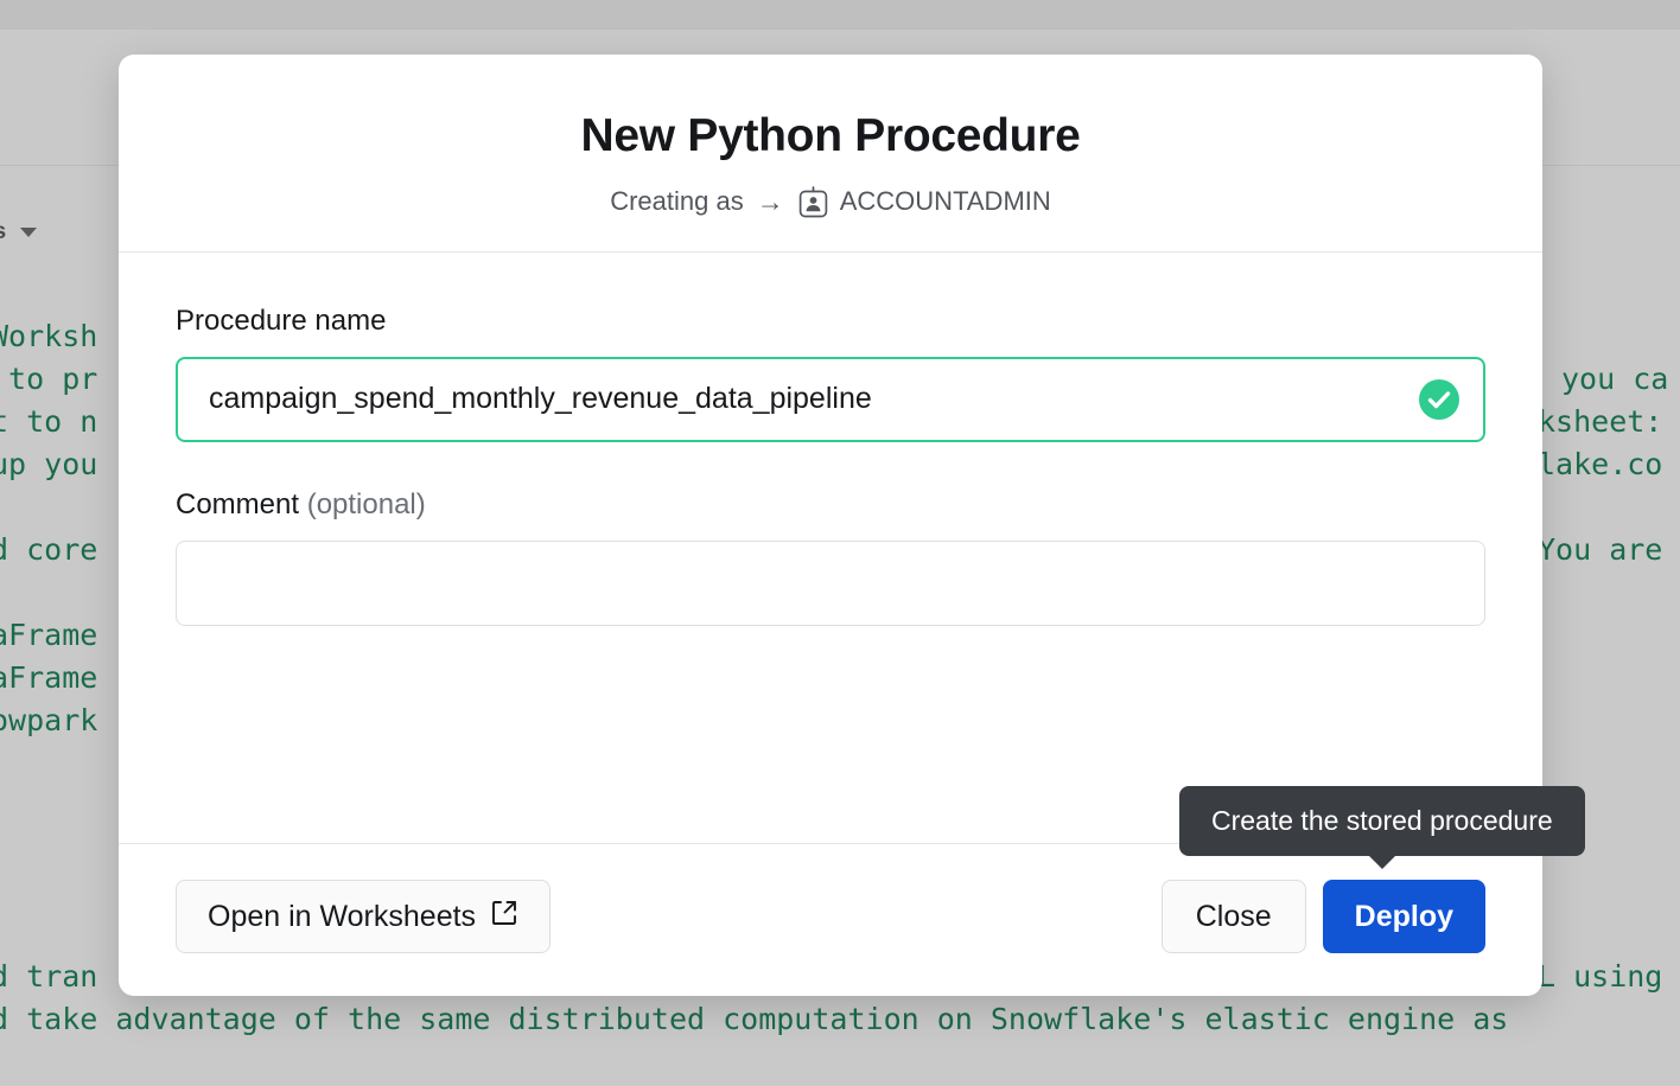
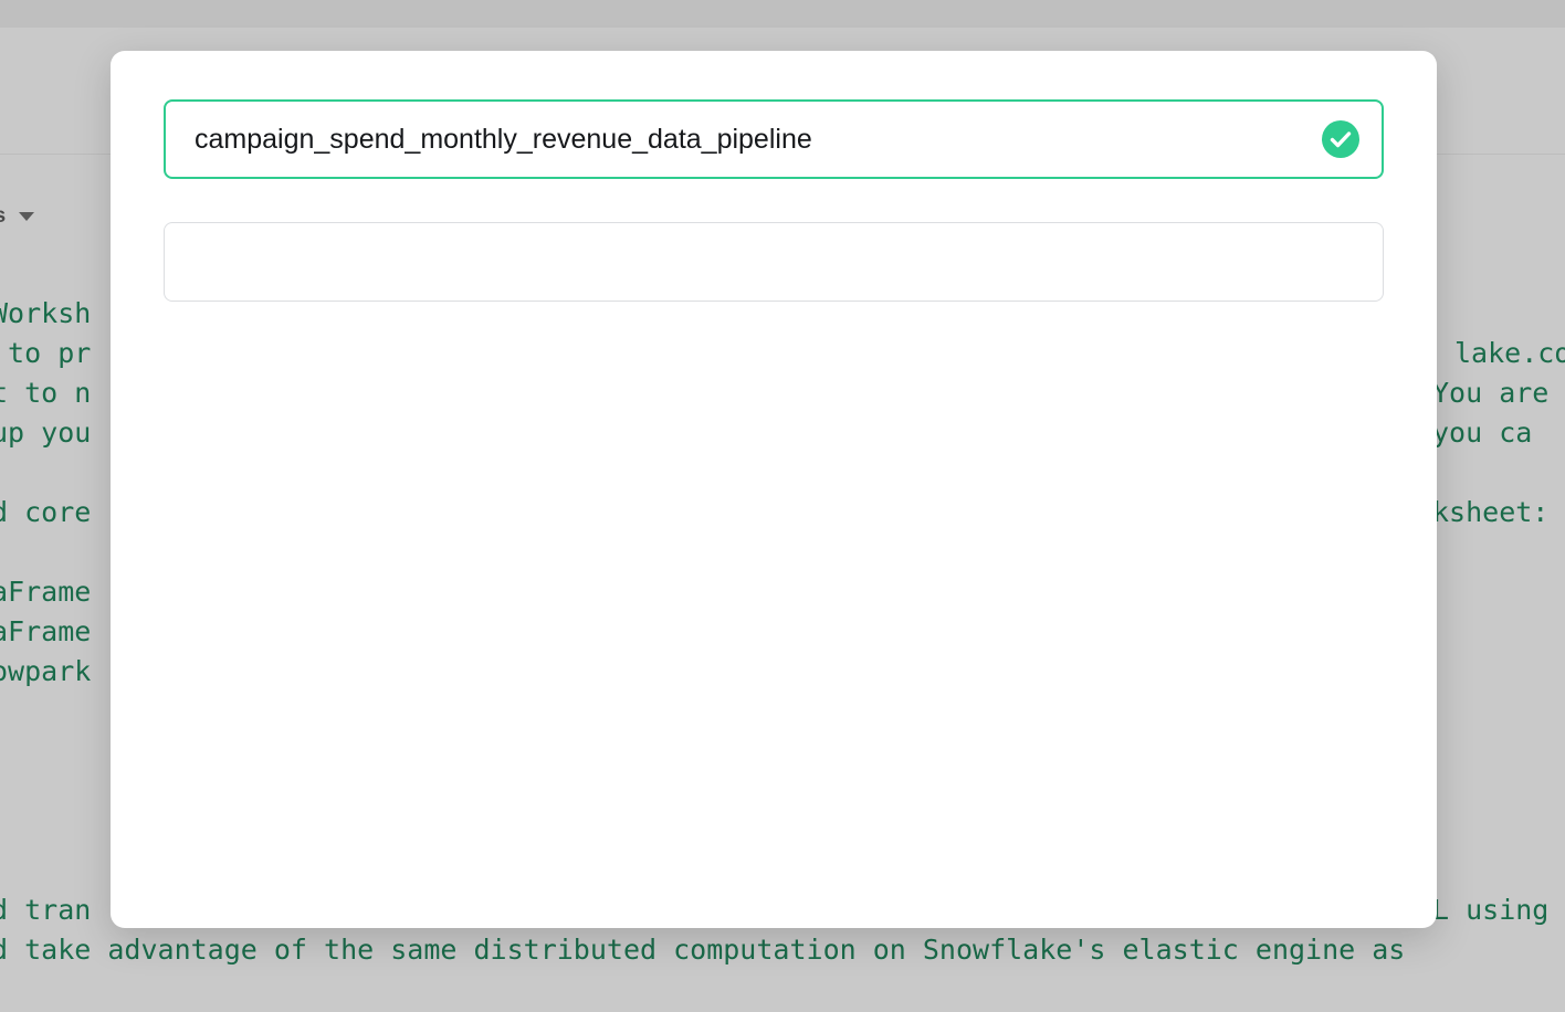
  orksh
  to pr
  to n
  p you
  core
  Frame
  Frame
  wpark
- you ca
+ lake.co
- ksheet:
+ You are
- lake.co
+ you ca
- You are
+ ksheet:
  tran
  L using
  take advantage of the same distributed computation on Snowflake's elastic engine as
- New Python Procedure
- Creating as
- →
- ACCOUNTADMIN
- Procedure name
  campaign_spend_monthly_revenue_data_pipeline
- Comment (optional)
- Open in Worksheets
- Close
- Deploy
- Create the stored procedure
